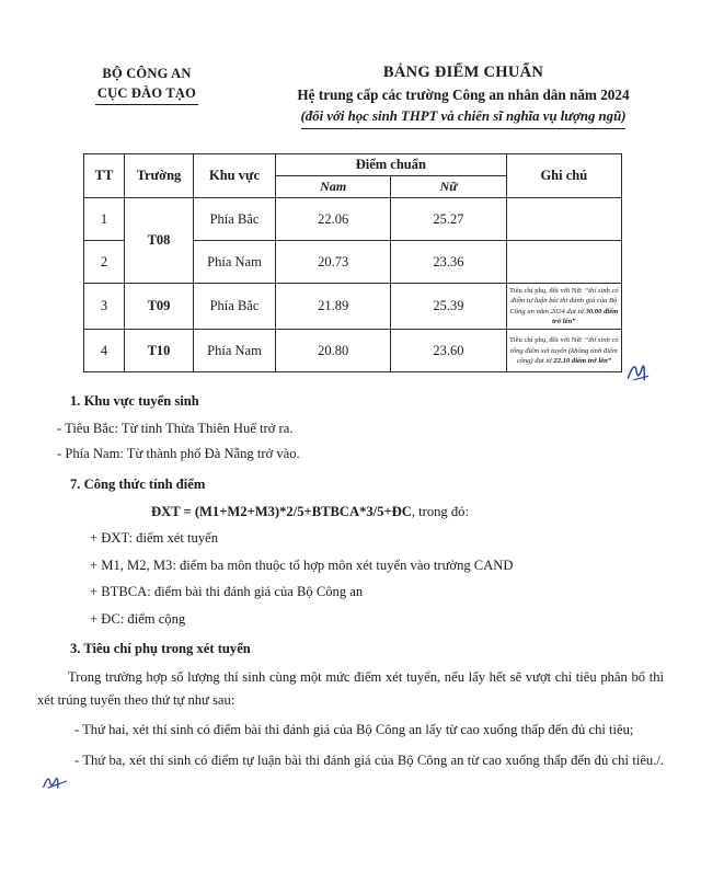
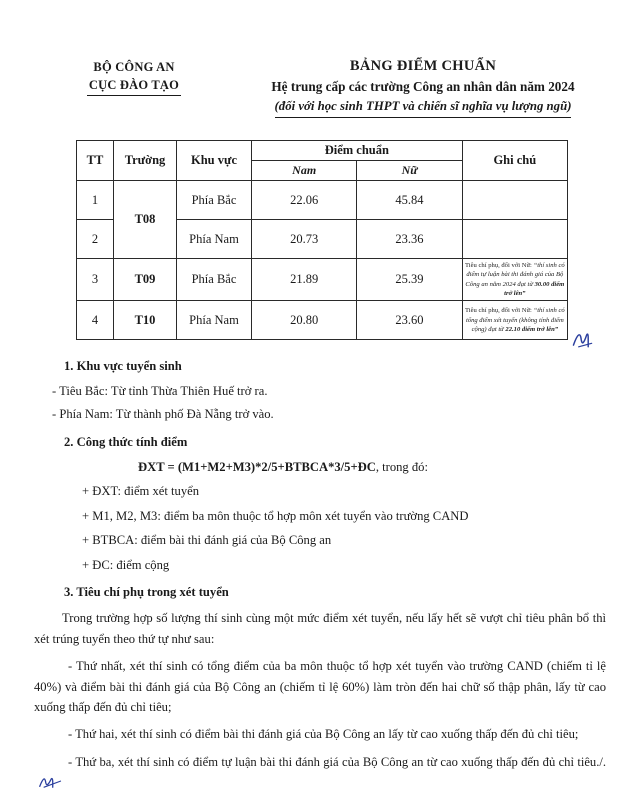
  BỘ CÔNG AN
  CỤC ĐÀO TẠO
  BẢNG ĐIỂM CHUẨN
  Hệ trung cấp các trường Công an nhân dân năm 2024
  (đối với học sinh THPT và chiến sĩ nghĩa vụ lượng ngũ)
  TT	Trường	Khu vực	Điểm chuẩn	Ghi chú
  Nam	Nữ
- 1	T08	Phía Bắc	22.06	25.27
+ 1	T08	Phía Bắc	22.06	45.84
  2	Phía Nam	20.73	23.36
  1. Khu vực tuyển sinh
  - Tiêu Bắc: Từ tỉnh Thừa Thiên Huế trở ra.
  - Phía Nam: Từ thành phố Đà Nẵng trở vào.
- 7. Công thức tính điểm
+ 2. Công thức tính điểm
  ĐXT = (M1+M2+M3)*2/5+BTBCA*3/5+ĐC, trong đó:
  + ĐXT: điểm xét tuyển
  + M1, M2, M3: điểm ba môn thuộc tổ hợp môn xét tuyển vào trường CAND
  + BTBCA: điểm bài thi đánh giá của Bộ Công an
  + ĐC: điểm cộng
  3. Tiêu chí phụ trong xét tuyển
  Trong trường hợp số lượng thí sinh cùng một mức điểm xét tuyển, nếu lấy hết sẽ vượt chỉ tiêu phân bổ thì xét trúng tuyển theo thứ tự như sau:
+ - Thứ nhất, xét thí sinh có tổng điểm của ba môn thuộc tổ hợp xét tuyển vào trường CAND (chiếm tỉ lệ 40%) và điểm bài thi đánh giá của Bộ Công an (chiếm tỉ lệ 60%) làm tròn đến hai chữ số thập phân, lấy từ cao xuống thấp đến đủ chỉ tiêu;
  - Thứ hai, xét thí sinh có điểm bài thi đánh giá của Bộ Công an lấy từ cao xuống thấp đến đủ chỉ tiêu;
  - Thứ ba, xét thí sinh có điểm tự luận bài thi đánh giá của Bộ Công an từ cao xuống thấp đến đủ chỉ tiêu./.
